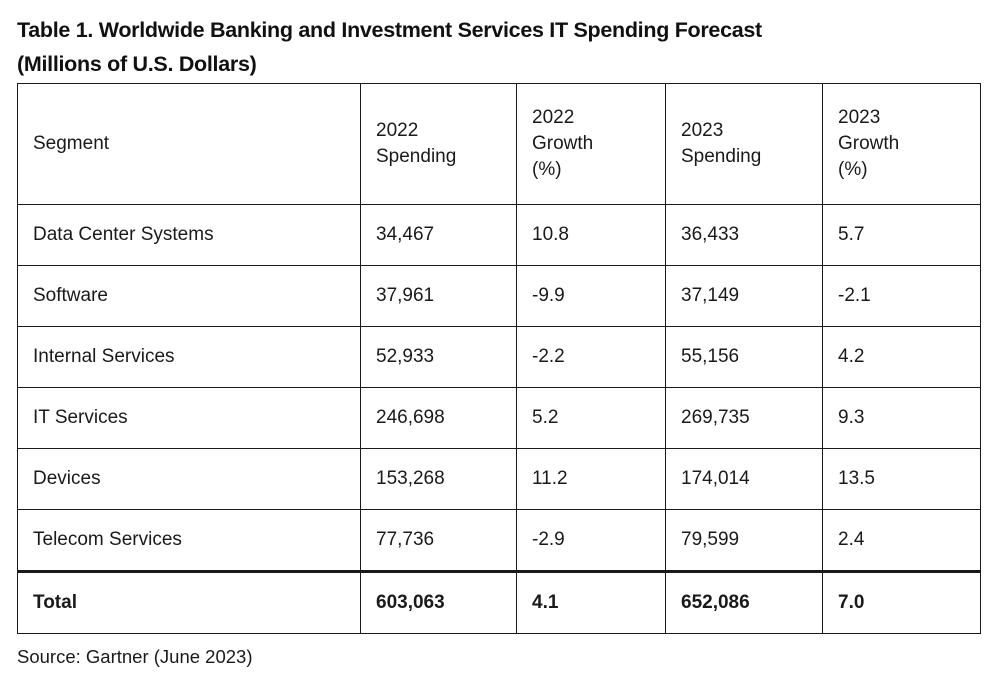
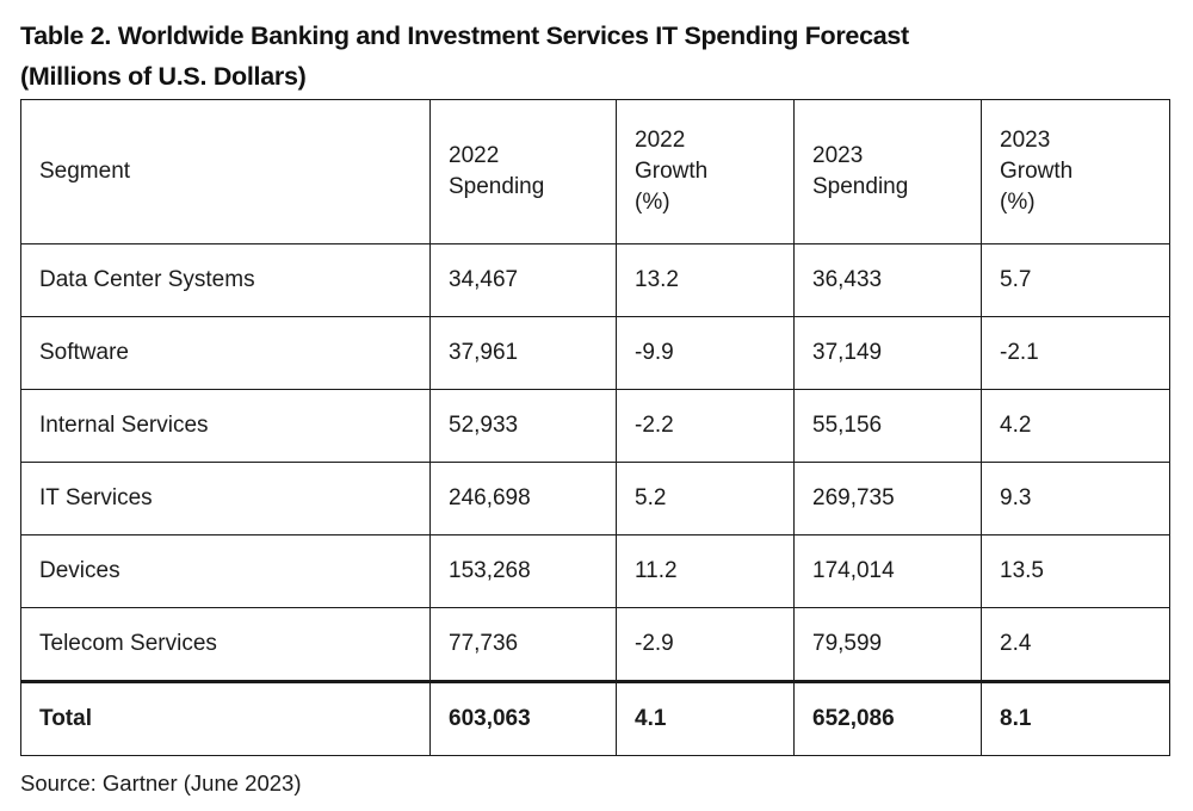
- Table 1. Worldwide Banking and Investment Services IT Spending Forecast
+ Table 2. Worldwide Banking and Investment Services IT Spending Forecast
  (Millions of U.S. Dollars)
  Segment	2022 Spending	2022 Growth (%)	2023 Spending	2023 Growth (%)
- Data Center Systems	34,467	10.8	36,433	5.7
+ Data Center Systems	34,467	13.2	36,433	5.7
  Software	37,961	-9.9	37,149	-2.1
  Internal Services	52,933	-2.2	55,156	4.2
  IT Services	246,698	5.2	269,735	9.3
  Devices	153,268	11.2	174,014	13.5
  Telecom Services	77,736	-2.9	79,599	2.4
- Total	603,063	4.1	652,086	7.0
+ Total	603,063	4.1	652,086	8.1
  Source: Gartner (June 2023)
